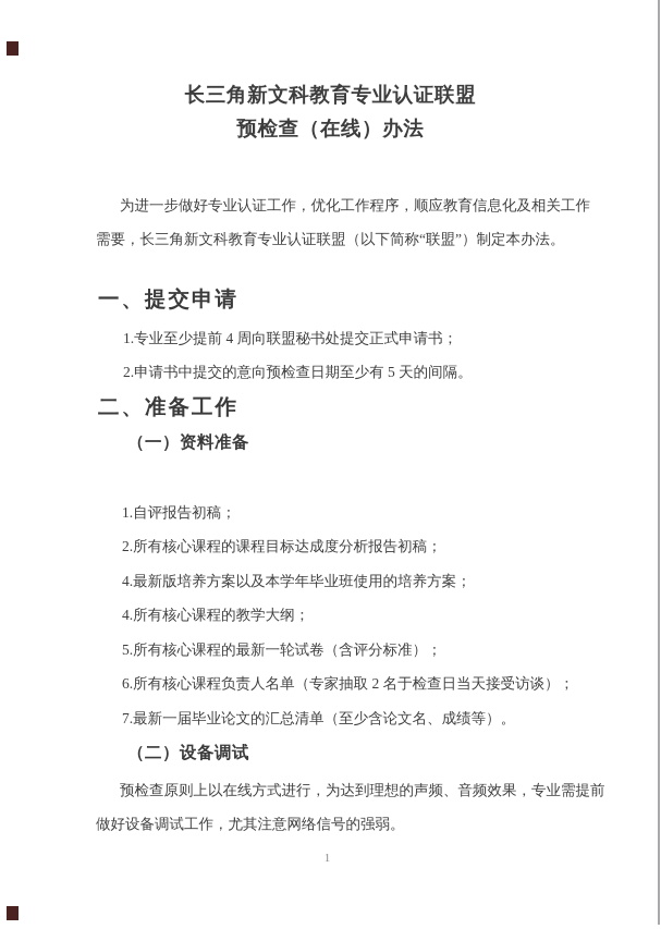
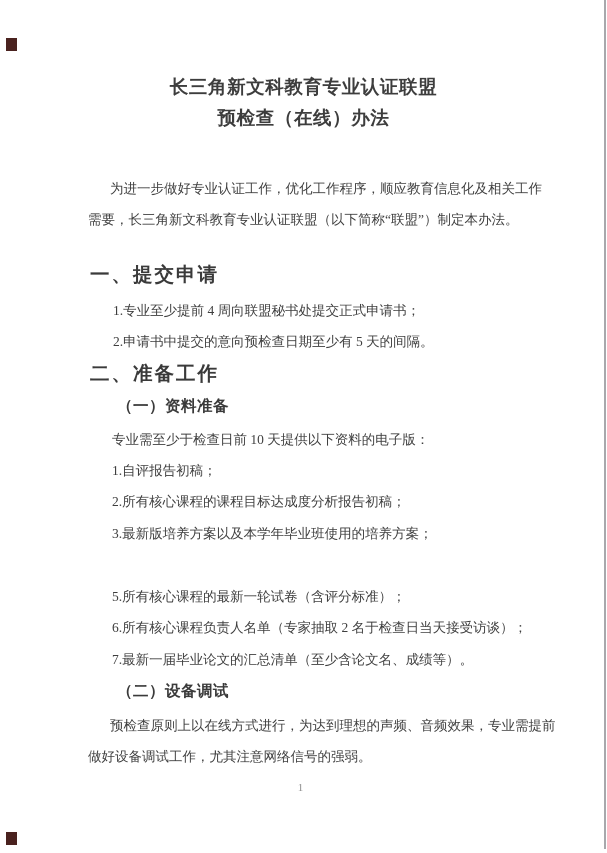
  长三角新文科教育专业认证联盟
  预检查（在线）办法
  为进一步做好专业认证工作，优化工作程序，顺应教育信息化及相关工作
  需要，长三角新文科教育专业认证联盟（以下简称“联盟”）制定本办法。
  一、提交申请
  1.专业至少提前 4 周向联盟秘书处提交正式申请书；
  2.申请书中提交的意向预检查日期至少有 5 天的间隔。
  二、准备工作
  （一）资料准备
+ 专业需至少于检查日前 10 天提供以下资料的电子版：
  1.自评报告初稿；
  2.所有核心课程的课程目标达成度分析报告初稿；
- 4.最新版培养方案以及本学年毕业班使用的培养方案；
+ 3.最新版培养方案以及本学年毕业班使用的培养方案；
- 4.所有核心课程的教学大纲；
  5.所有核心课程的最新一轮试卷（含评分标准）；
  6.所有核心课程负责人名单（专家抽取 2 名于检查日当天接受访谈）；
  7.最新一届毕业论文的汇总清单（至少含论文名、成绩等）。
  （二）设备调试
  预检查原则上以在线方式进行，为达到理想的声频、音频效果，专业需提前
  做好设备调试工作，尤其注意网络信号的强弱。
  1
